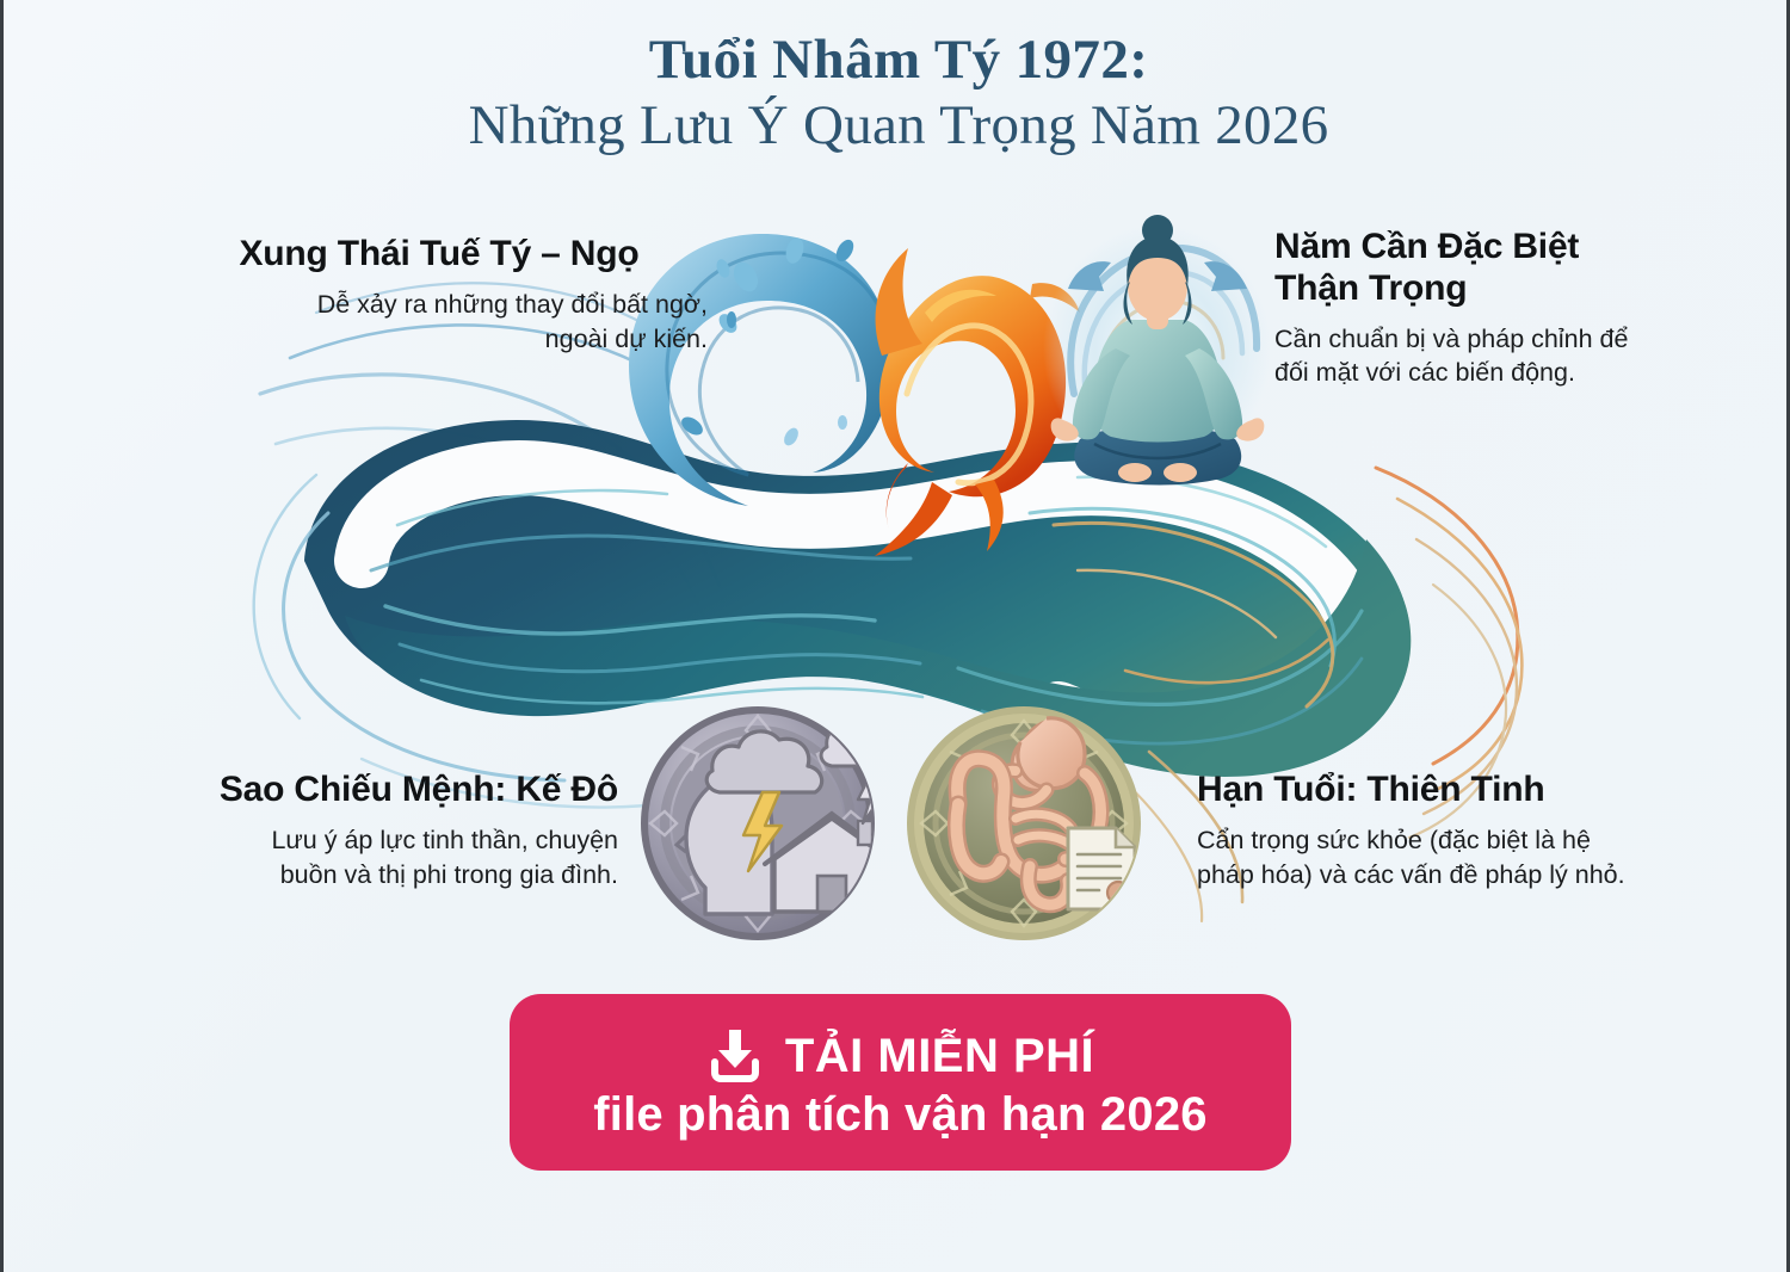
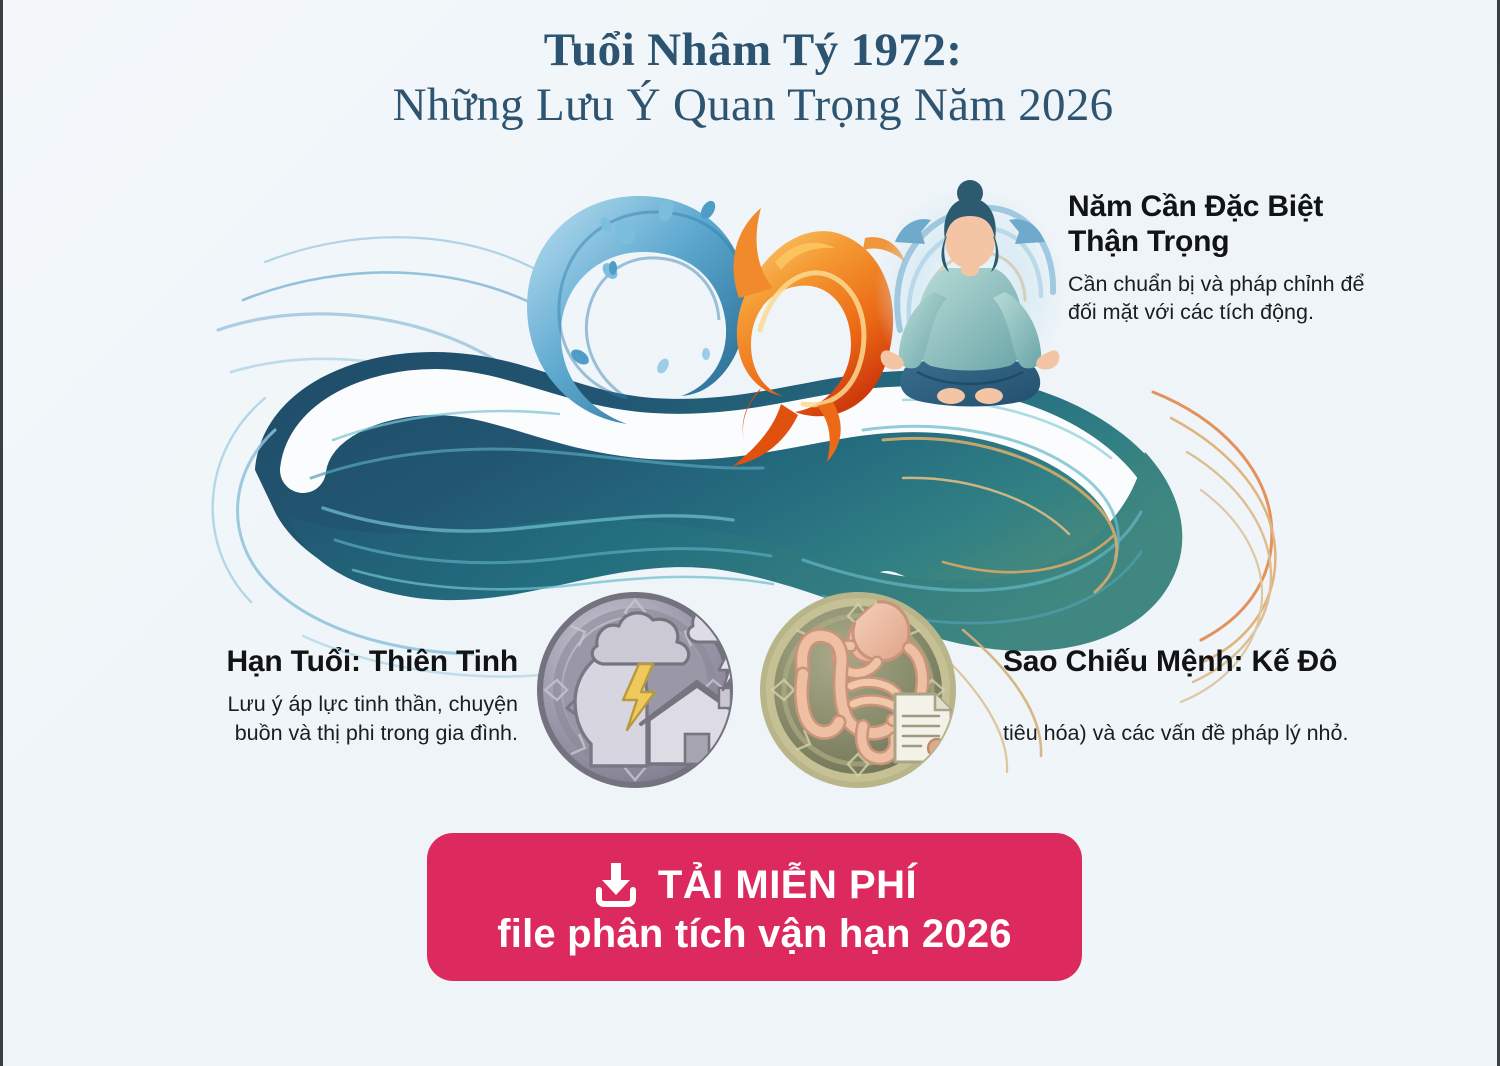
  Tuổi Nhâm Tý 1972:
  Những Lưu Ý Quan Trọng Năm 2026
- Xung Thái Tuế Tý – Ngọ
- Dễ xảy ra những thay đổi bất ngờ,
- ngoài dự kiến.
  Năm Cần Đặc Biệt
  Thận Trọng
  Cần chuẩn bị và pháp chỉnh để
- đối mặt với các biến động.
+ đối mặt với các tích động.
- Sao Chiếu Mệnh: Kế Đô
+ Hạn Tuổi: Thiên Tinh
  Lưu ý áp lực tinh thần, chuyện
  buồn và thị phi trong gia đình.
- Hạn Tuổi: Thiên Tinh
+ Sao Chiếu Mệnh: Kế Đô
- Cẩn trọng sức khỏe (đặc biệt là hệ
- pháp hóa) và các vấn đề pháp lý nhỏ.
+ tiêu hóa) và các vấn đề pháp lý nhỏ.
  TẢI MIỄN PHÍ
  file phân tích vận hạn 2026
